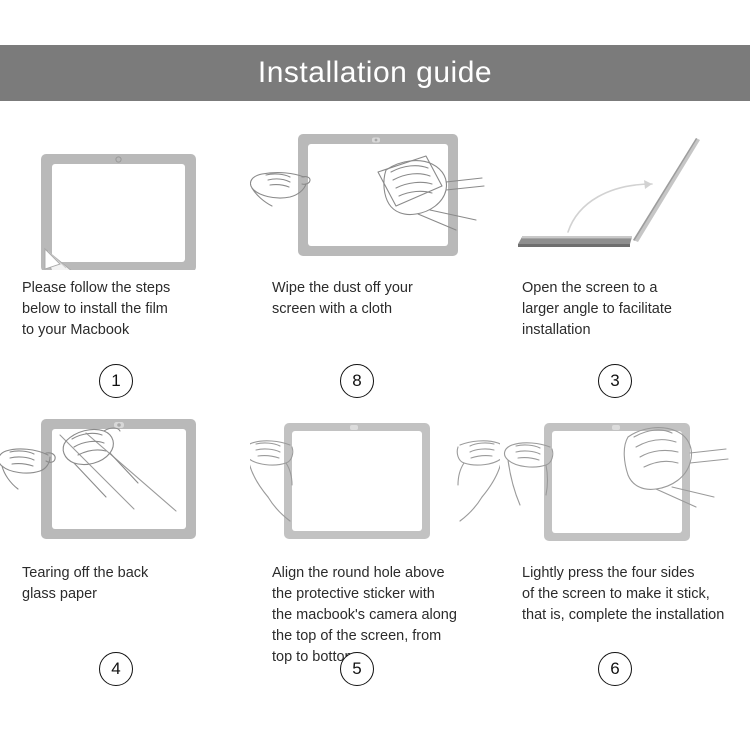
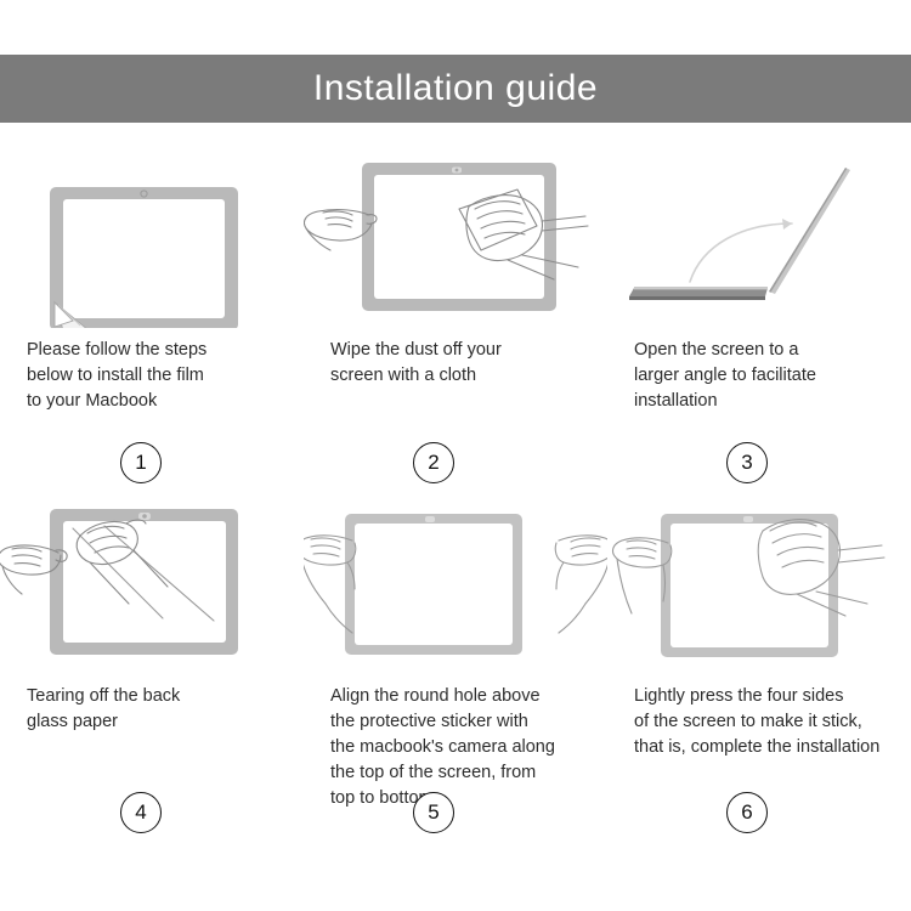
  Installation guide
  Please follow the steps
  below to install the film
  to your Macbook
  1
  Wipe the dust off your
  screen with a cloth
- 8
+ 2
  Open the screen to a
  larger angle to facilitate
  installation
  3
  Tearing off the back
  glass paper
  4
  Align the round hole above
  the protective sticker with
  the macbook's camera along
  the top of the screen, from
  top to botto
  5
  Lightly press the four sides
  of the screen to make it stick,
  that is, complete the installation
  6
